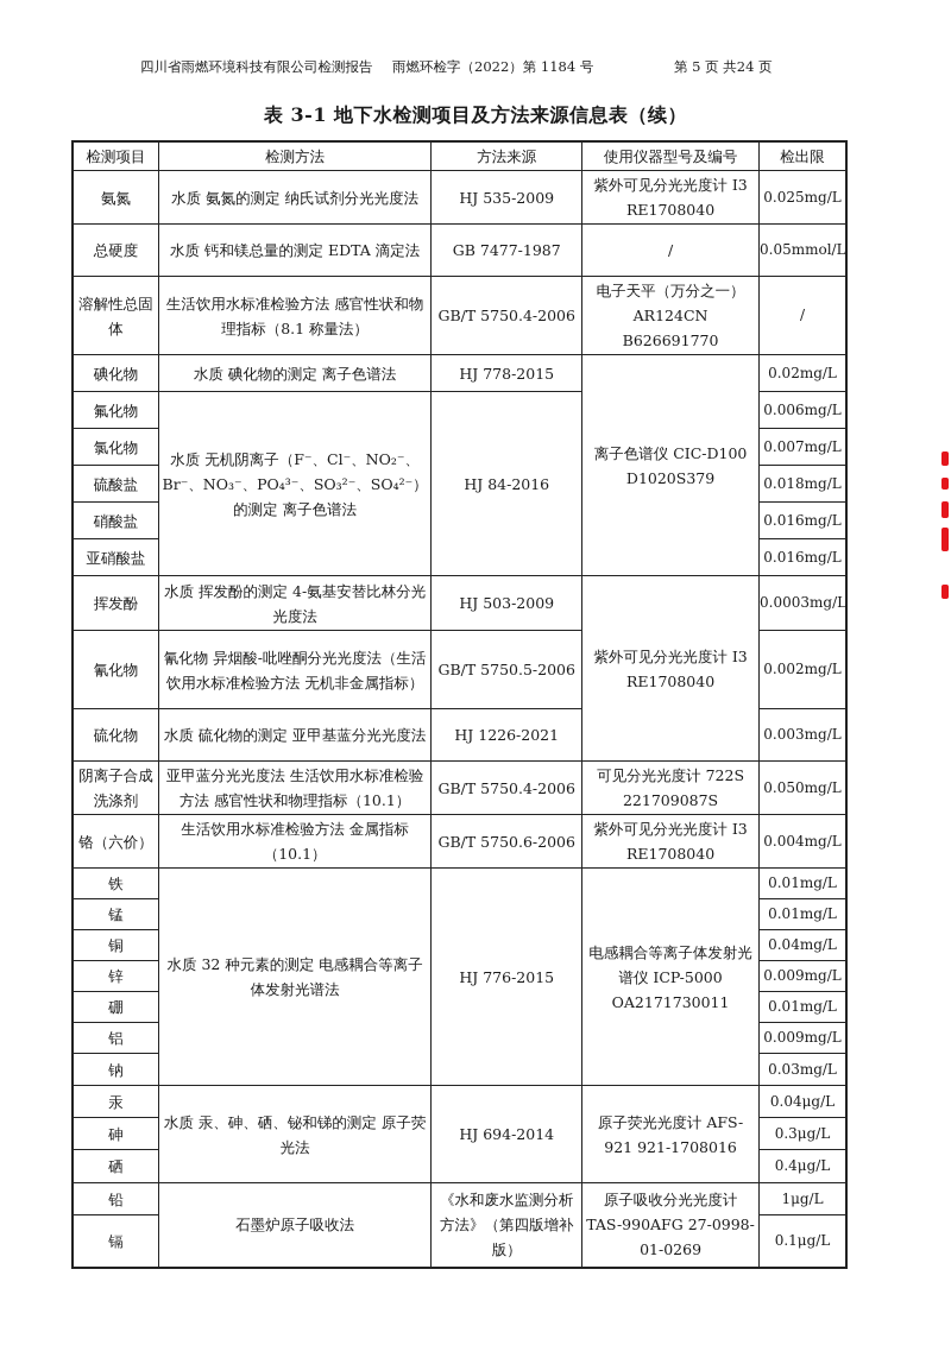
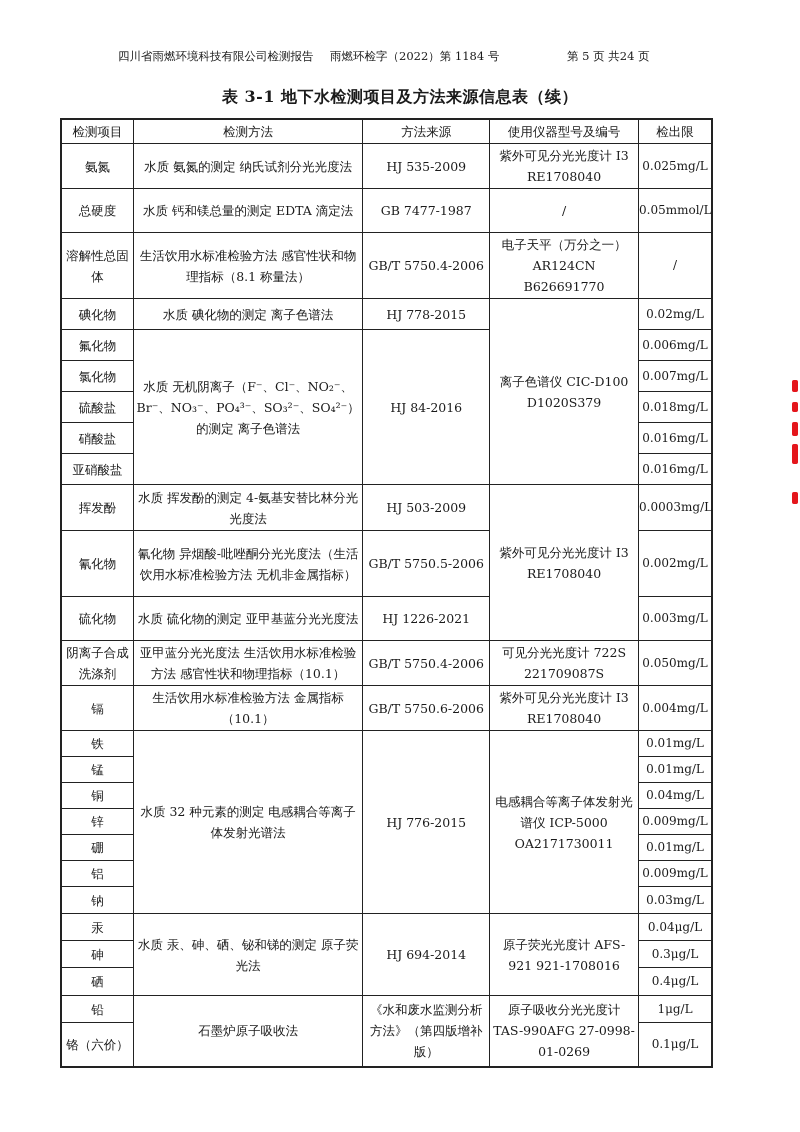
  四川省雨燃环境科技有限公司检测报告
  雨燃环检字（2022）第 1184 号
  第 5 页 共24 页
  表 3-1 地下水检测项目及方法来源信息表（续）
  检测项目	检测方法	方法来源	使用仪器型号及编号	检出限
  氨氮	水质 氨氮的测定 纳氏试剂分光光度法	HJ 535-2009	紫外可见分光光度计 I3 RE1708040	0.025mg/L
  总硬度	水质 钙和镁总量的测定 EDTA 滴定法	GB 7477-1987	/	0.05mmol/L
  溶解性总固体	生活饮用水标准检验方法 感官性状和物理指标（8.1 称量法）	GB/T 5750.4-2006	电子天平（万分之一） AR124CN B626691770	/
  碘化物	水质 碘化物的测定 离子色谱法	HJ 778-2015	离子色谱仪 CIC-D100 D1020S379	0.02mg/L
  氟化物	水质 无机阴离子（F⁻、Cl⁻、NO₂⁻、Br⁻、NO₃⁻、PO₄³⁻、SO₃²⁻、SO₄²⁻）的测定 离子色谱法	HJ 84-2016	0.006mg/L
  氯化物	0.007mg/L
  硫酸盐	0.018mg/L
  硝酸盐	0.016mg/L
  亚硝酸盐	0.016mg/L
  挥发酚	水质 挥发酚的测定 4-氨基安替比林分光光度法	HJ 503-2009	紫外可见分光光度计 I3 RE1708040	0.0003mg/L
  氰化物	氰化物 异烟酸-吡唑酮分光光度法（生活饮用水标准检验方法 无机非金属指标）	GB/T 5750.5-2006	0.002mg/L
  硫化物	水质 硫化物的测定 亚甲基蓝分光光度法	HJ 1226-2021	0.003mg/L
  阴离子合成洗涤剂	亚甲蓝分光光度法 生活饮用水标准检验方法 感官性状和物理指标（10.1）	GB/T 5750.4-2006	可见分光光度计 722S 221709087S	0.050mg/L
- 铬（六价）	生活饮用水标准检验方法 金属指标（10.1）	GB/T 5750.6-2006	紫外可见分光光度计 I3 RE1708040	0.004mg/L
+ 镉	生活饮用水标准检验方法 金属指标（10.1）	GB/T 5750.6-2006	紫外可见分光光度计 I3 RE1708040	0.004mg/L
  铁	水质 32 种元素的测定 电感耦合等离子体发射光谱法	HJ 776-2015	电感耦合等离子体发射光谱仪 ICP-5000 OA2171730011	0.01mg/L
  锰	0.01mg/L
  铜	0.04mg/L
  锌	0.009mg/L
  硼	0.01mg/L
  铝	0.009mg/L
  钠	0.03mg/L
  汞	水质 汞、砷、硒、铋和锑的测定 原子荧光法	HJ 694-2014	原子荧光光度计 AFS-921 921-1708016	0.04μg/L
  砷	0.3μg/L
  硒	0.4μg/L
  铅	石墨炉原子吸收法	《水和废水监测分析方法》（第四版增补版）	原子吸收分光光度计 TAS-990AFG 27-0998-01-0269	1μg/L
- 镉	0.1μg/L
+ 铬（六价）	0.1μg/L
